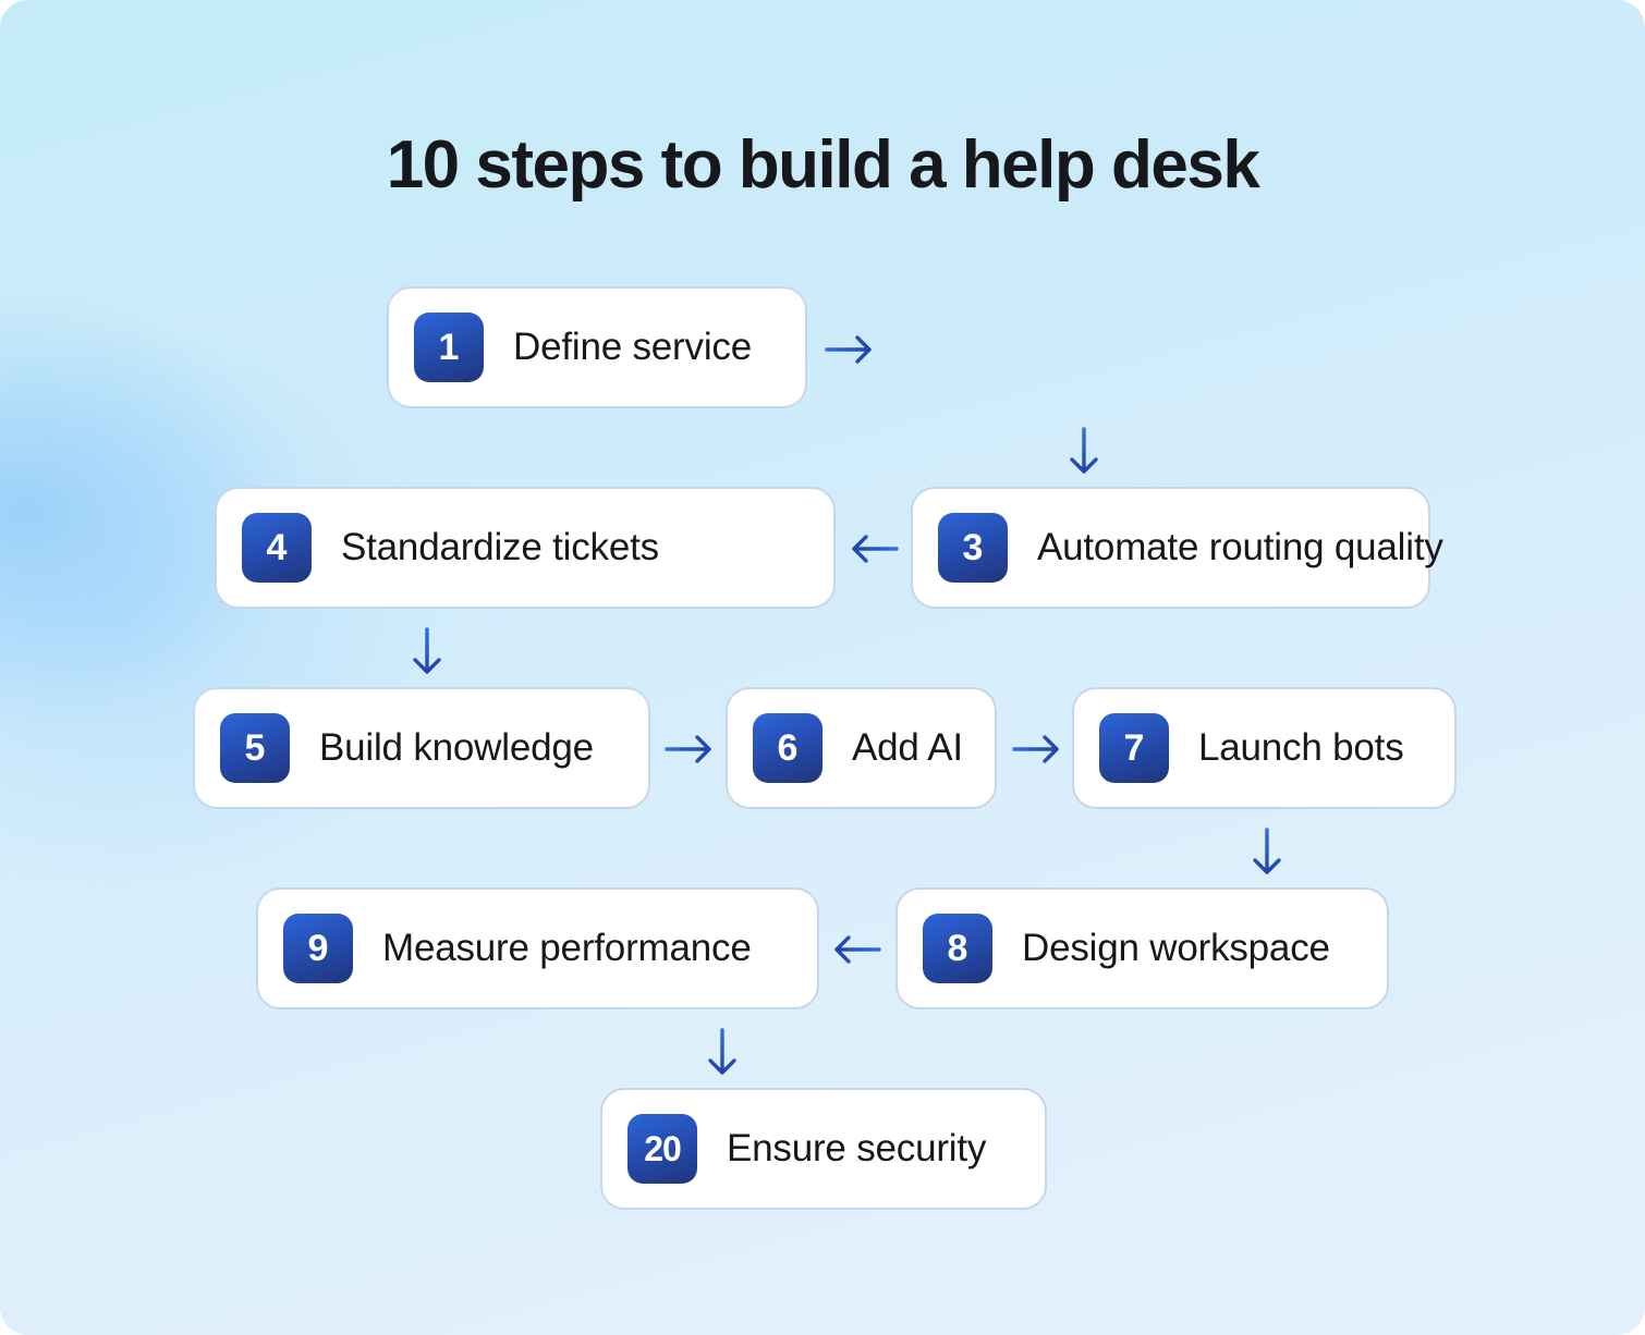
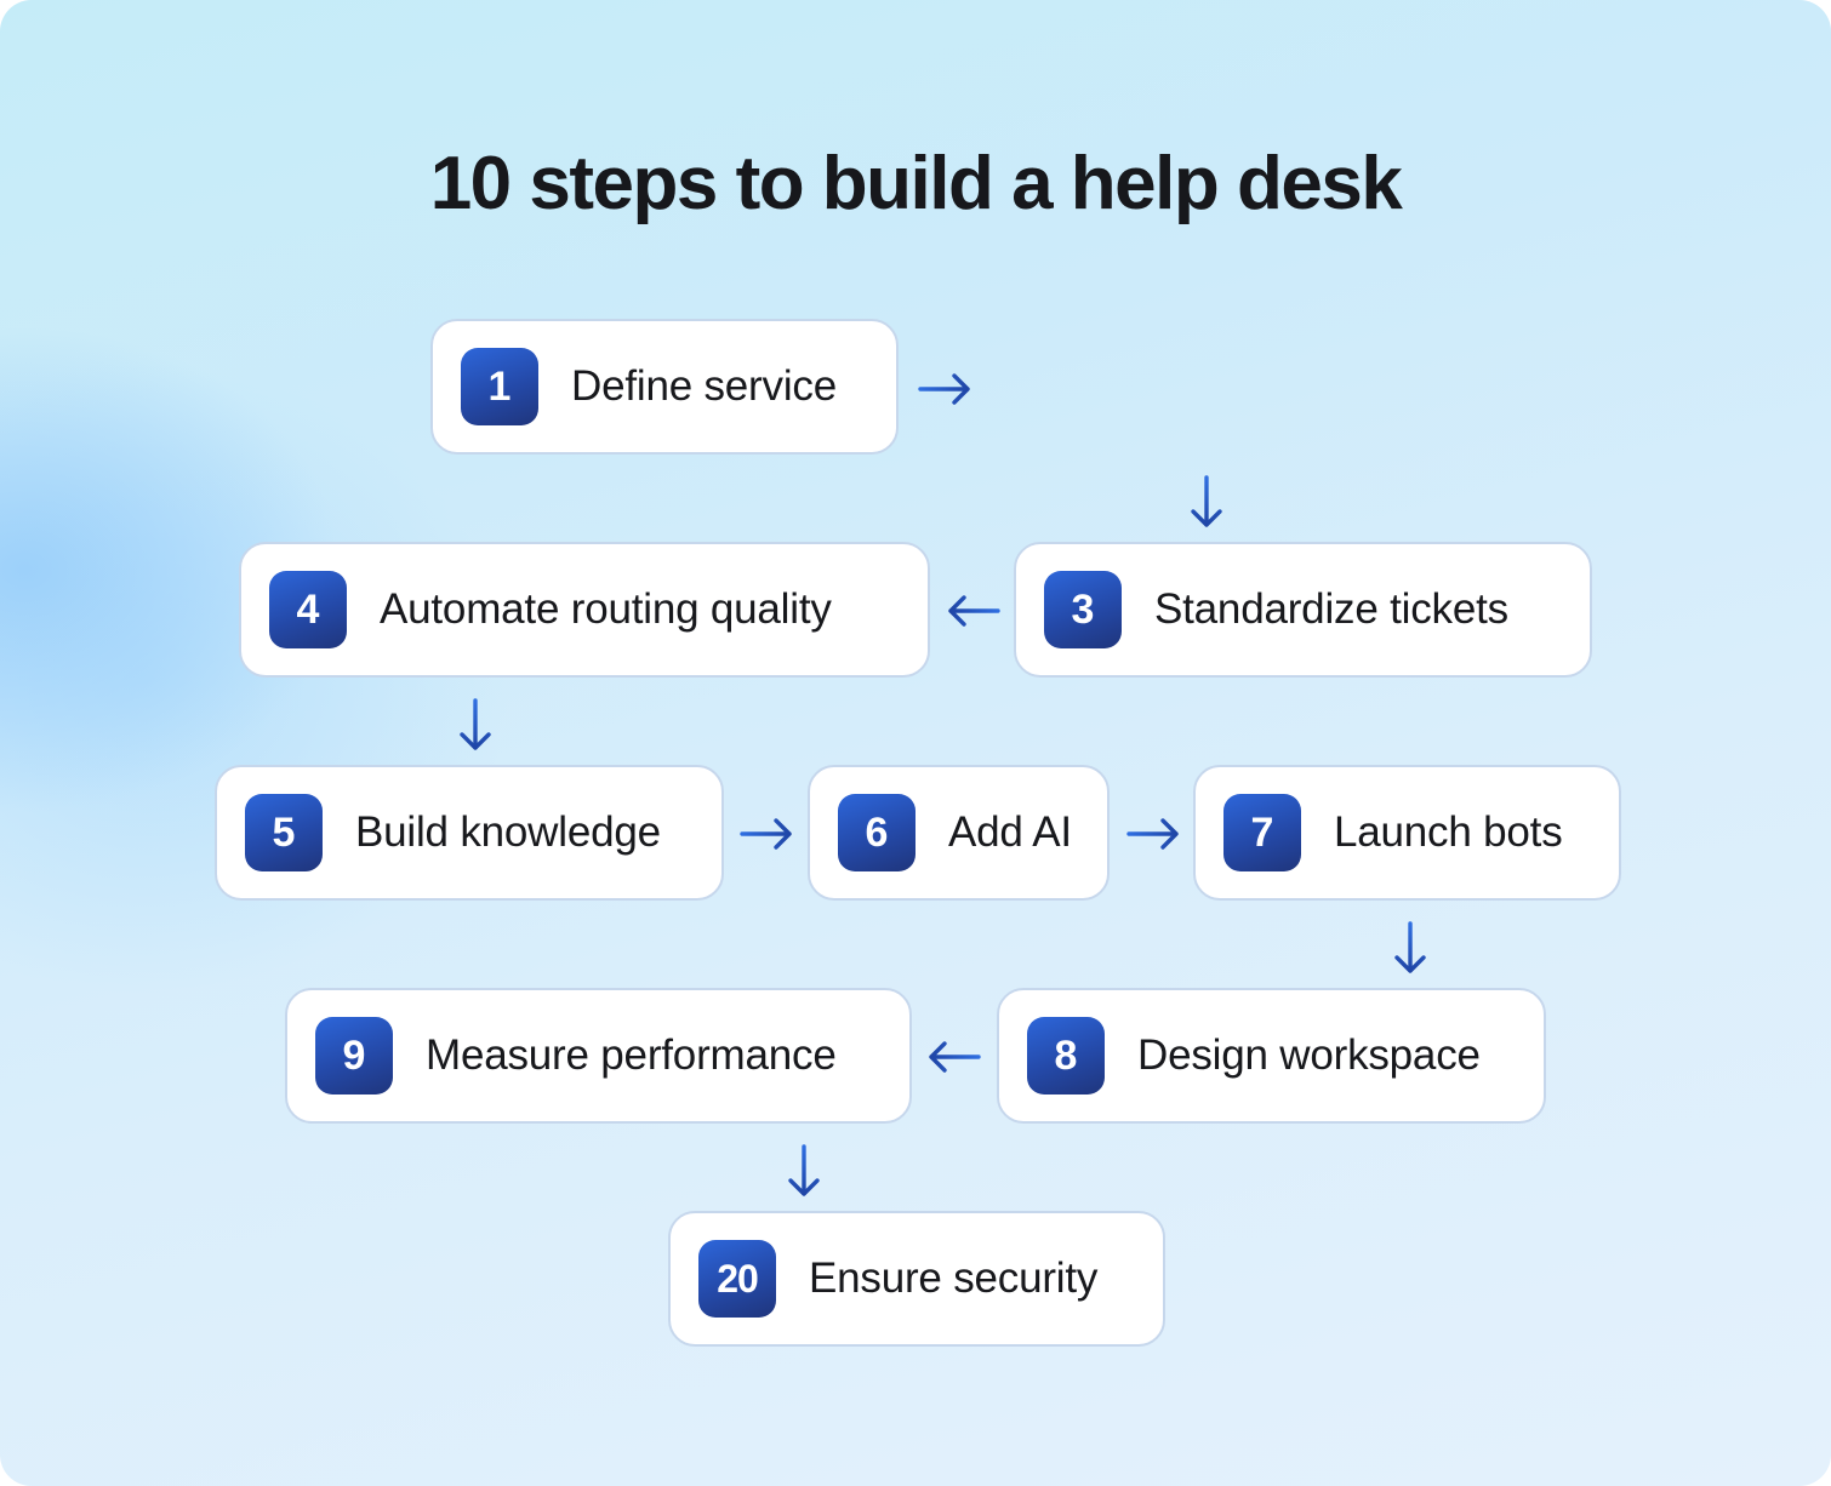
  10 steps to build a help desk
  1
  Define service
  4
- Standardize tickets
+ Automate routing quality
  3
- Automate routing quality
+ Standardize tickets
  5
  Build knowledge
  6
  Add AI
  7
  Launch bots
  9
  Measure performance
  8
  Design workspace
  20
  Ensure security
